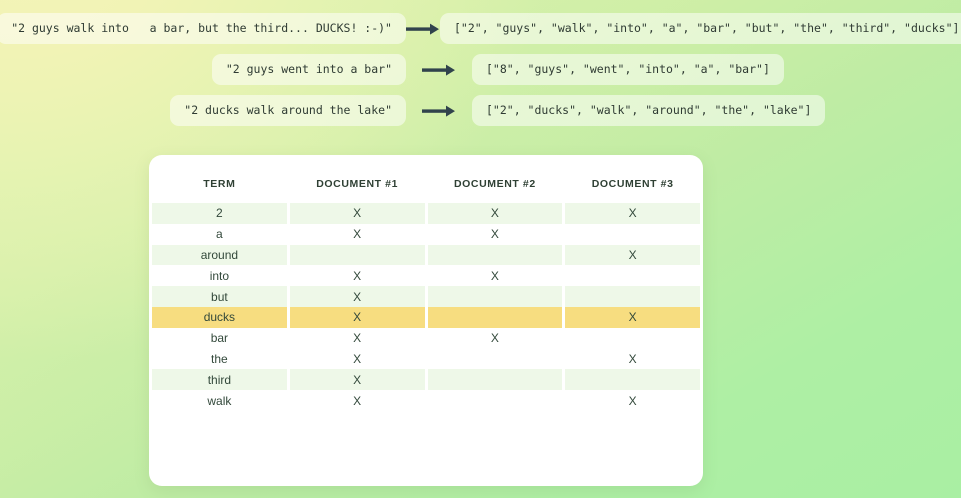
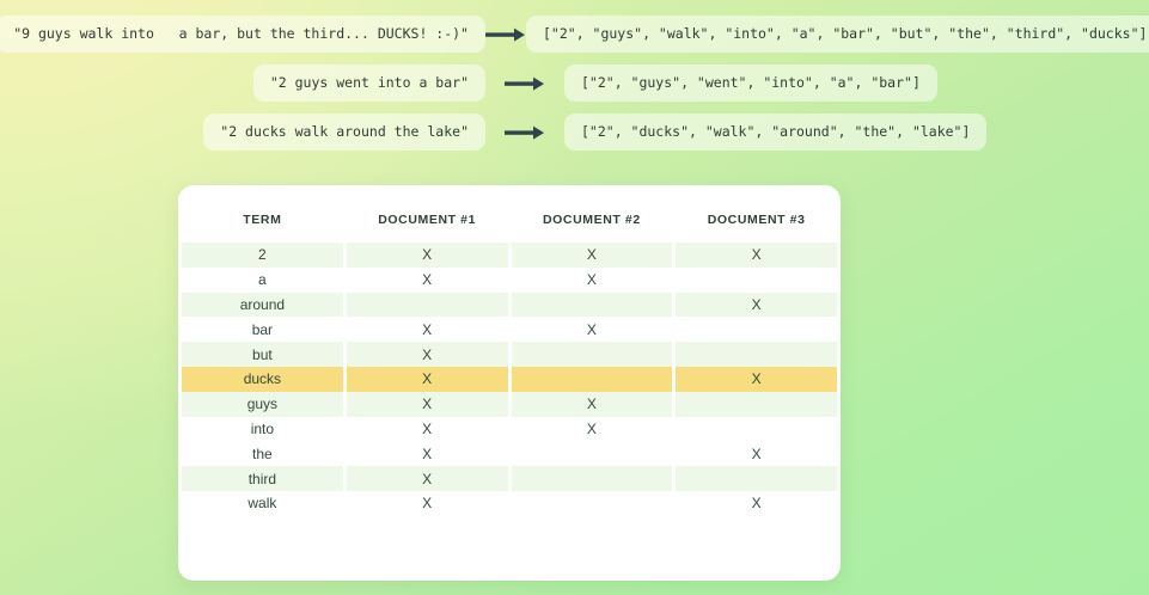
- "2 guys walk into a bar, but the third... DUCKS! :-)"
+ "9 guys walk into a bar, but the third... DUCKS! :-)"
  ["2", "guys", "walk", "into", "a", "bar", "but", "the", "third", "ducks"]
  "2 guys went into a bar"
- ["8", "guys", "went", "into", "a", "bar"]
+ ["2", "guys", "went", "into", "a", "bar"]
  "2 ducks walk around the lake"
  ["2", "ducks", "walk", "around", "the", "lake"]
  TERM	DOCUMENT #1	DOCUMENT #2	DOCUMENT #3
  2	X	X	X
  a	X	X
  around			X
- into	X	X
+ bar	X	X
  but	X
  ducks	X		X
+ guys	X	X
- bar	X	X
+ into	X	X
  the	X		X
  third	X
  walk	X		X
